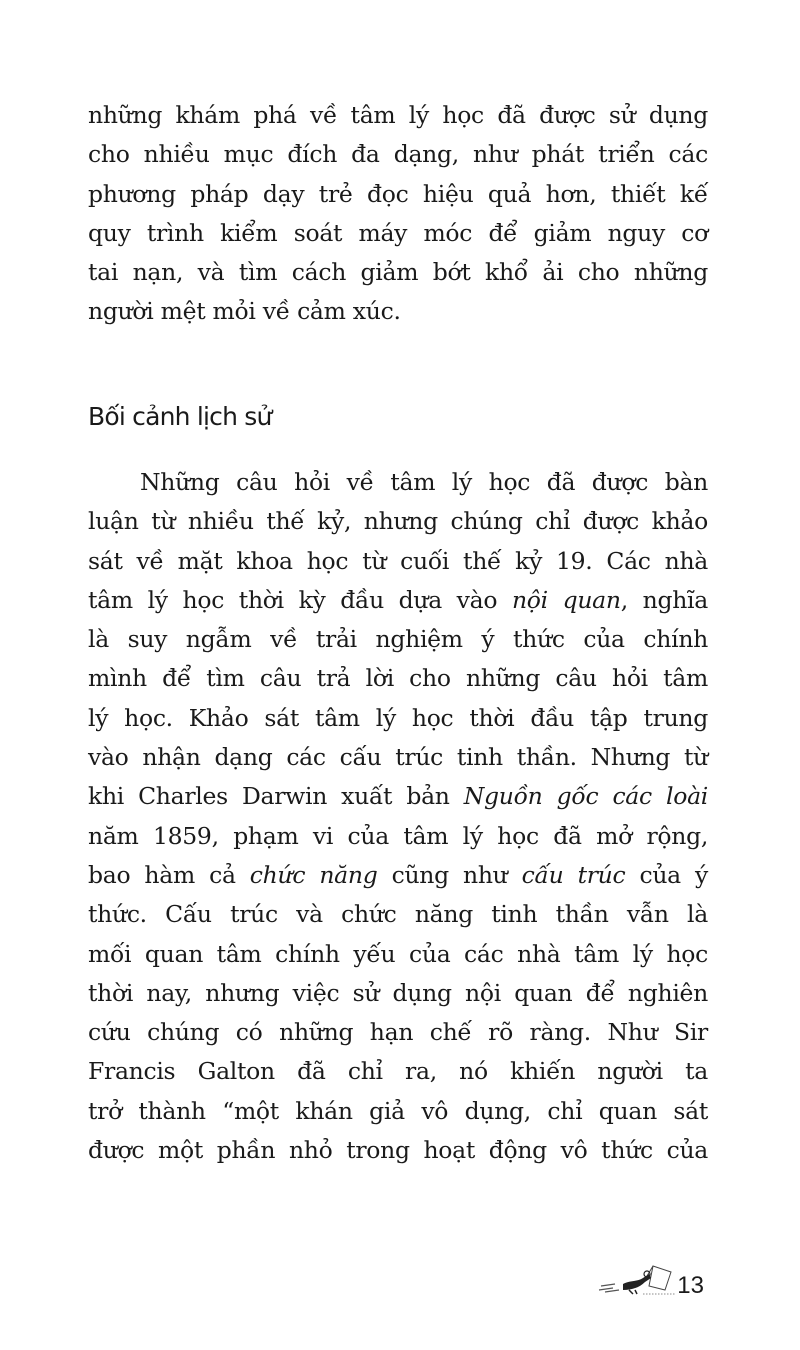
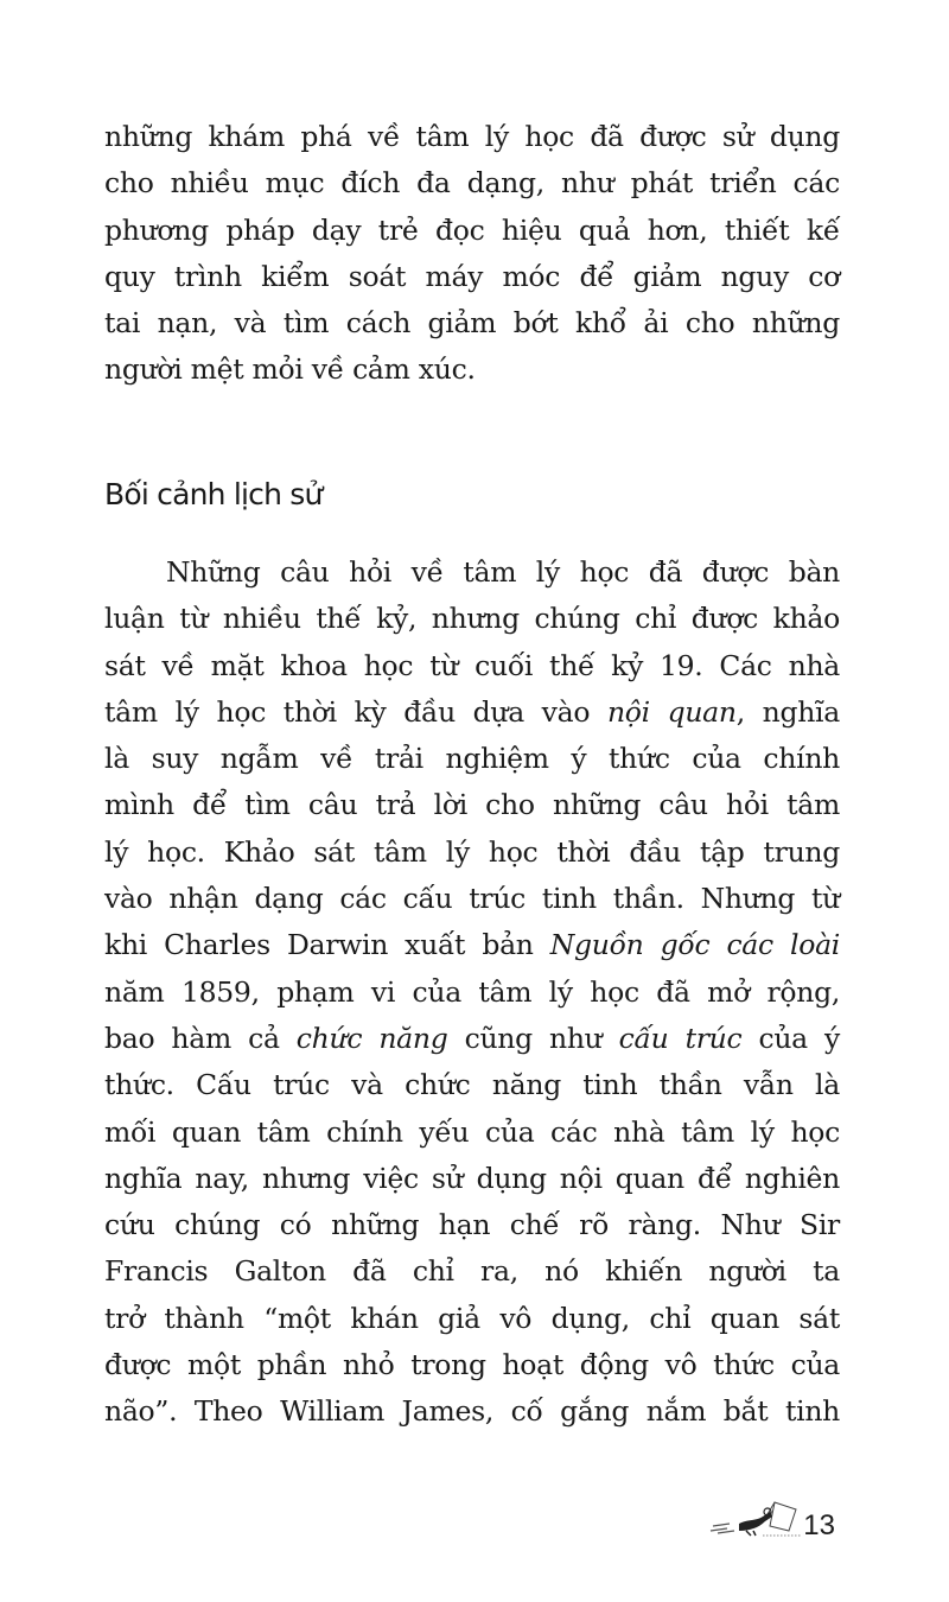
  những khám phá về tâm lý học đã được sử dụng
  cho nhiều mục đích đa dạng, như phát triển các
  phương pháp dạy trẻ đọc hiệu quả hơn, thiết kế
  quy trình kiểm soát máy móc để giảm nguy cơ
  tai nạn, và tìm cách giảm bớt khổ ải cho những
  người mệt mỏi về cảm xúc.
  Bối cảnh lịch sử
  Những câu hỏi về tâm lý học đã được bàn
  luận từ nhiều thế kỷ, nhưng chúng chỉ được khảo
  sát về mặt khoa học từ cuối thế kỷ 19. Các nhà
  tâm lý học thời kỳ đầu dựa vào nội quan, nghĩa
  là suy ngẫm về trải nghiệm ý thức của chính
  mình để tìm câu trả lời cho những câu hỏi tâm
  lý học. Khảo sát tâm lý học thời đầu tập trung
  vào nhận dạng các cấu trúc tinh thần. Nhưng từ
  khi Charles Darwin xuất bản Nguồn gốc các loài
  năm 1859, phạm vi của tâm lý học đã mở rộng,
  bao hàm cả chức năng cũng như cấu trúc của ý
  thức. Cấu trúc và chức năng tinh thần vẫn là
  mối quan tâm chính yếu của các nhà tâm lý học
- thời nay, nhưng việc sử dụng nội quan để nghiên
+ nghĩa nay, nhưng việc sử dụng nội quan để nghiên
  cứu chúng có những hạn chế rõ ràng. Như Sir
  Francis Galton đã chỉ ra, nó khiến người ta
  trở thành “một khán giả vô dụng, chỉ quan sát
  được một phần nhỏ trong hoạt động vô thức của
+ não”. Theo William James, cố gắng nắm bắt tinh
  13
